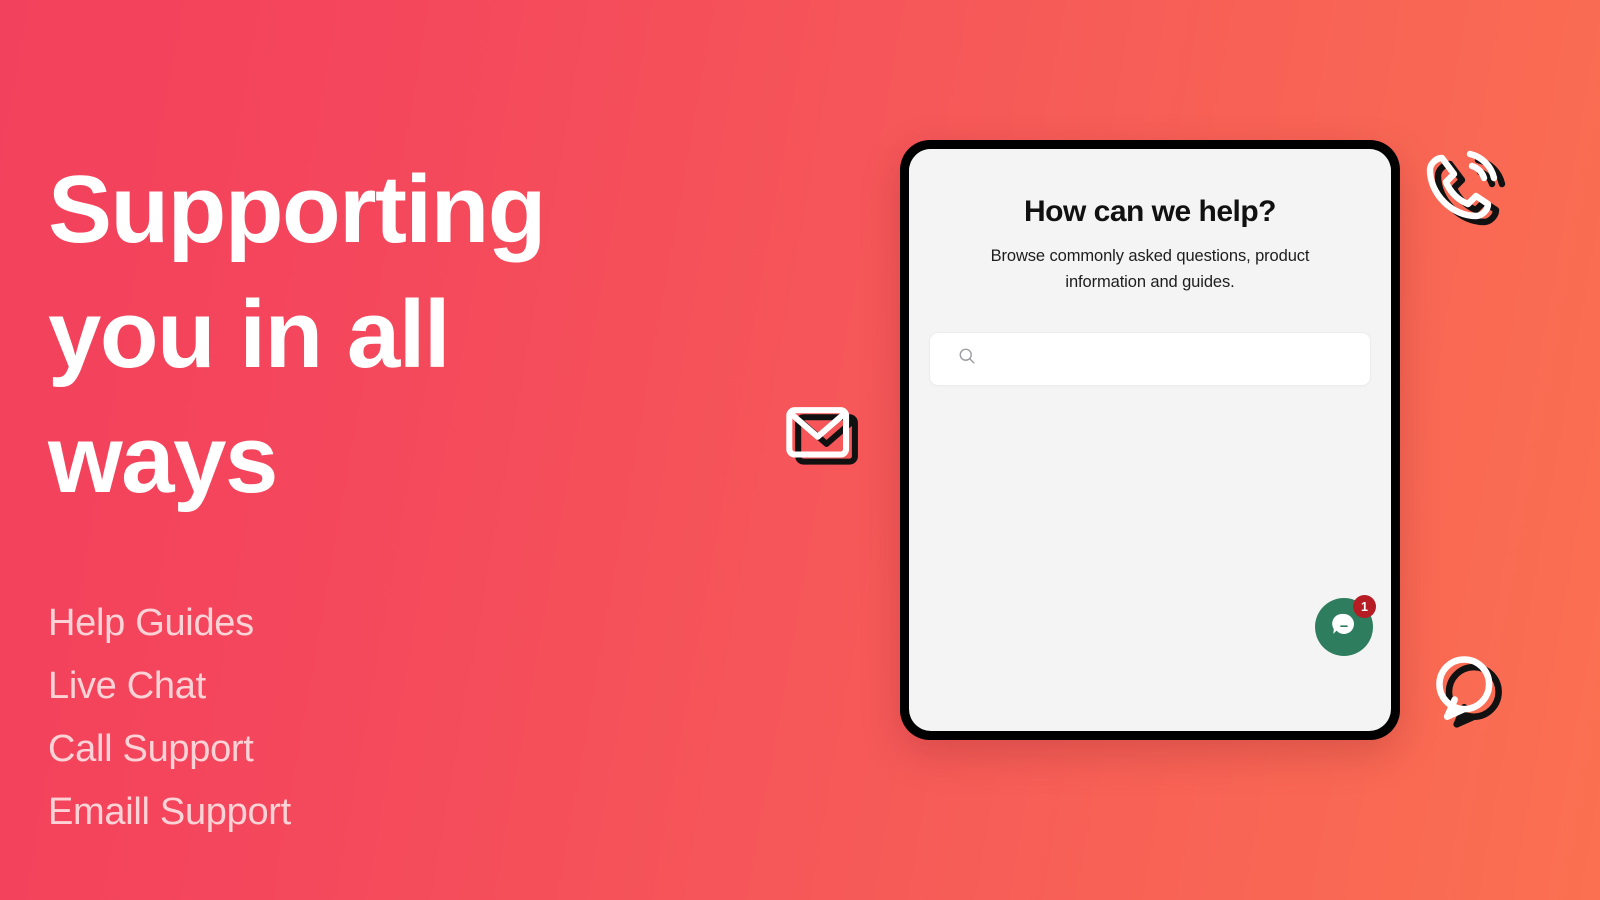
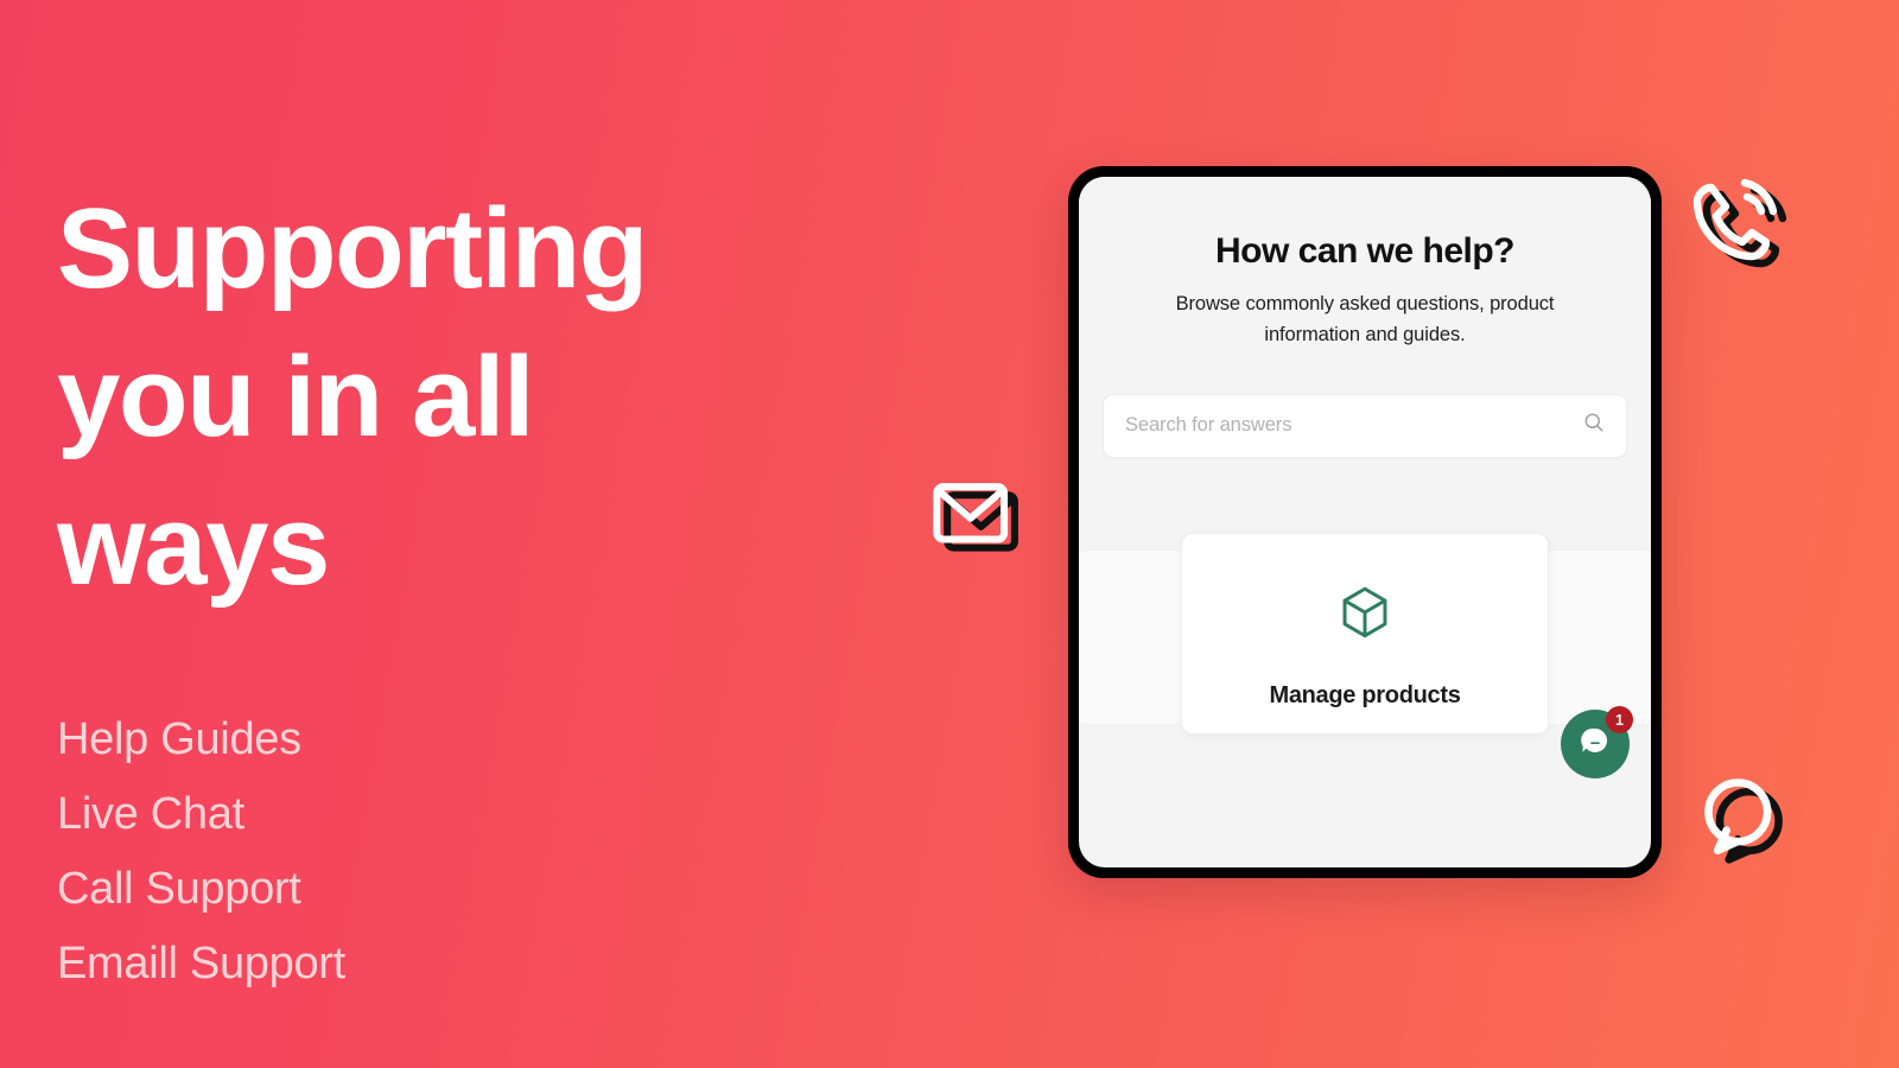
  Supporting you in all ways
  Help Guides
  Live Chat
  Call Support
  Emaill Support
  How can we help?
  Browse commonly asked questions, product information and guides.
+ Search for answers
+ Manage products
  1
